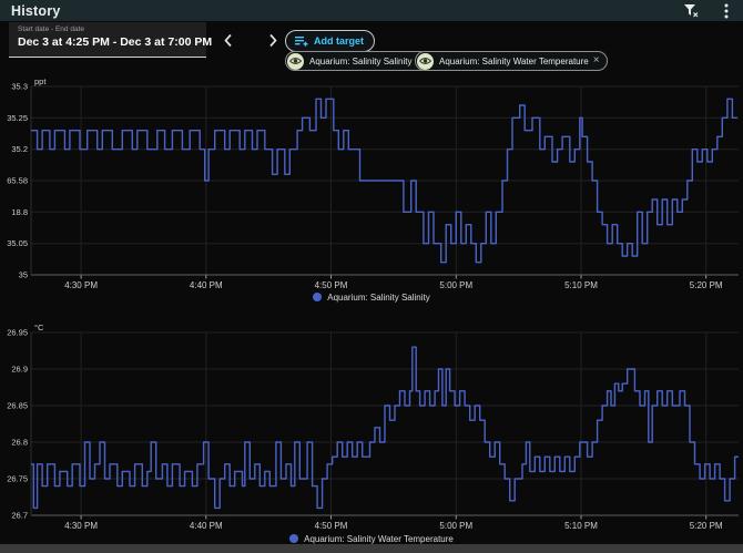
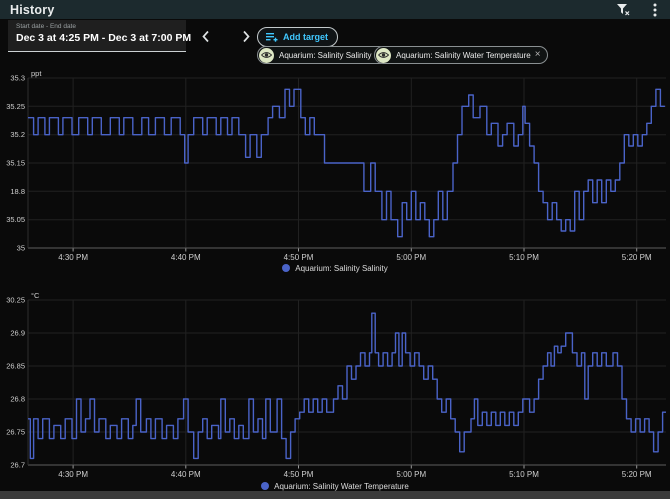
  History
  Dec 3 at 4:25 PM - Dec 3 at 7:00 PM
  Add target
  Aquarium: Salinity Salinity
  Aquarium: Salinity Water Temperature
  ×
  4:30 PM
  4:40 PM
  4:50 PM
  5:00 PM
  5:10 PM
  5:20 PM
  35.3
  35.25
  35.2
- 65.58
+ 35.15
  18.8
  35.05
  35
  ppt
  Aquarium: Salinity Salinity
  4:30 PM
  4:40 PM
  4:50 PM
  5:00 PM
  5:10 PM
  5:20 PM
- 26.95
+ 30.25
  26.9
  26.85
  26.8
  26.75
  26.7
  °C
  Aquarium: Salinity Water Temperature
